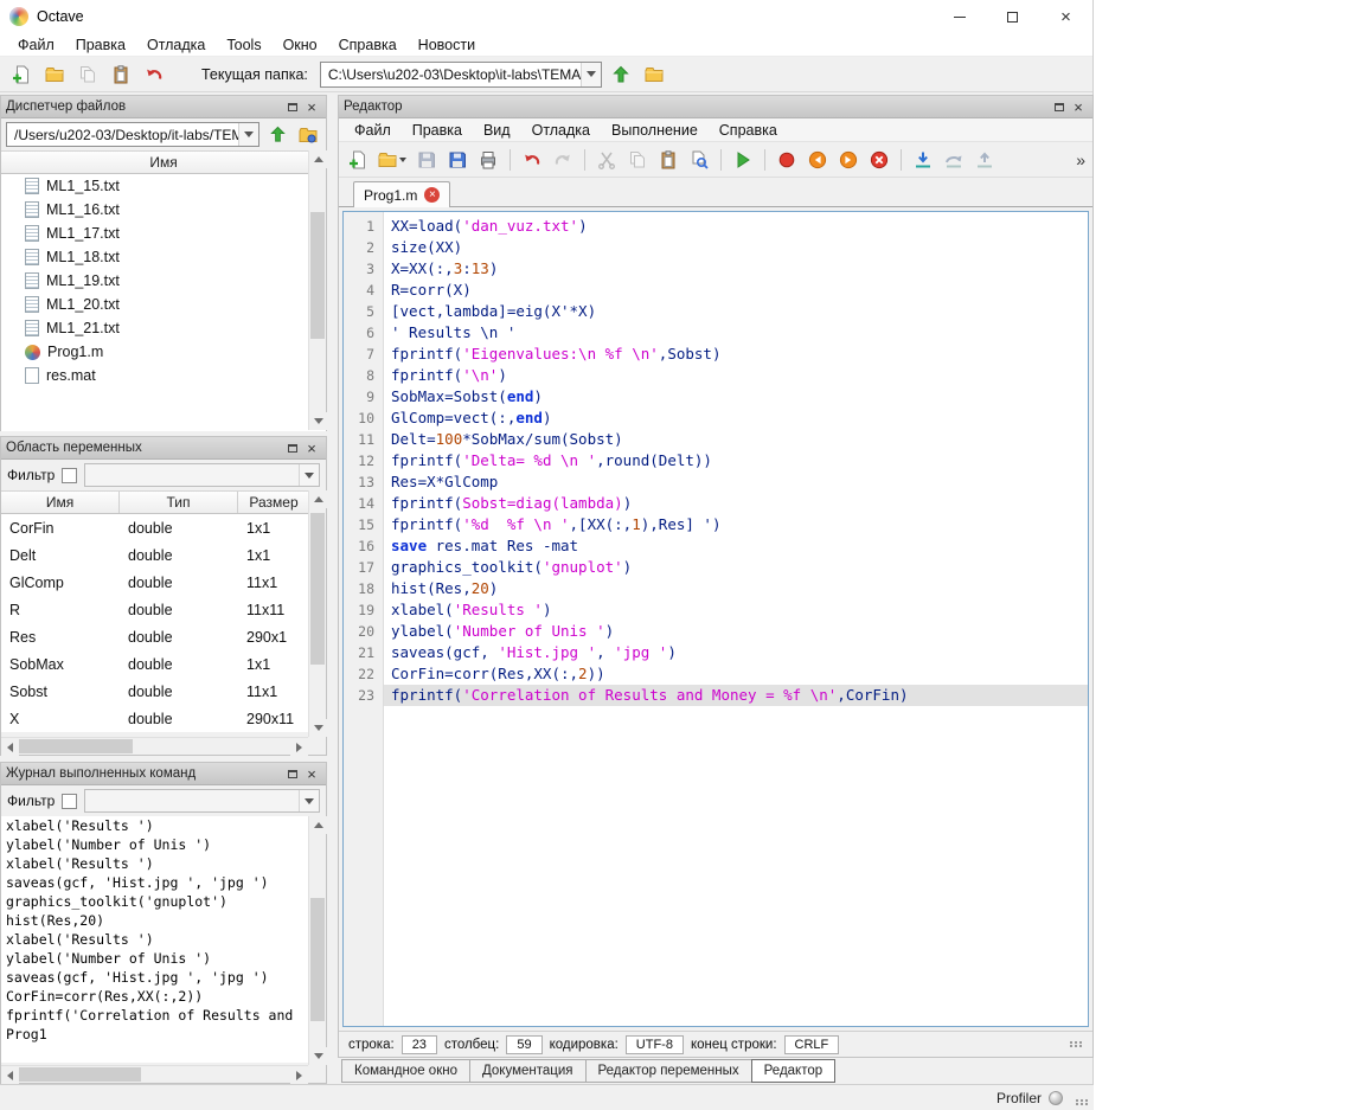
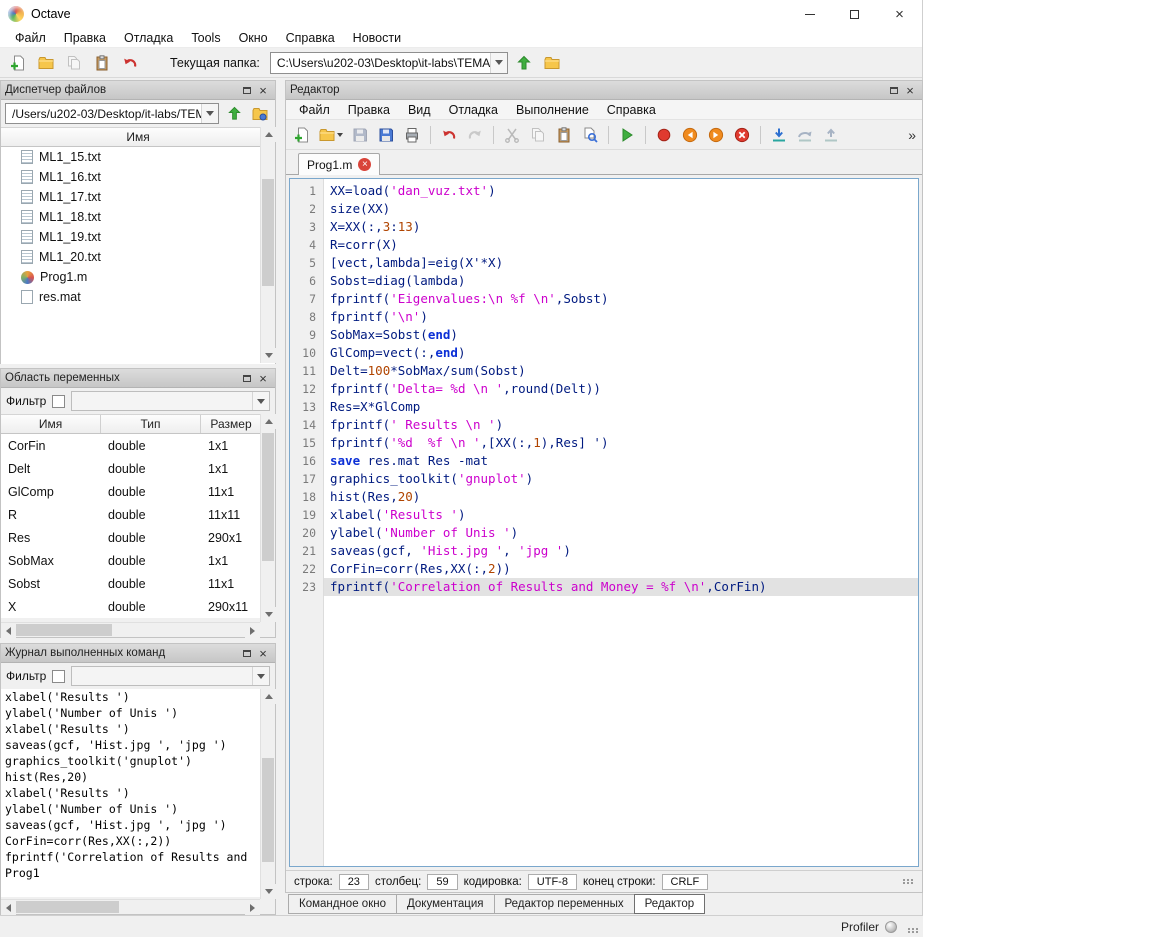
  Octave
  ×
  Файл
  Правка
  Отладка
  Tools
  Окно
  Справка
  Новости
  Текущая папка:
  C:\Users\u202-03\Desktop\it-labs\TEMA
  Диспетчер файлов
  ×
  /Users/u202-03/Desktop/it-labs/TE
  Имя
  ML1_15.txt
  ML1_16.txt
  ML1_17.txt
  ML1_18.txt
  ML1_19.txt
  ML1_20.txt
- ML1_21.txt
  Prog1.m
  res.mat
  Область переменных
  ×
  Фильтр
  Имя
  Тип
  Размер
  CorFin
  double
  1x1
  Delt
  double
  1x1
  GlComp
  double
  11x1
  R
  double
  11x11
  Res
  double
  290x1
  SobMax
  double
  1x1
  Sobst
  double
  11x1
  X
  double
  290x11
  Журнал выполненных команд
  ×
  Фильтр
  xlabel('Results ')
  ylabel('Number of Unis ')
  xlabel('Results ')
  saveas(gcf, 'Hist.jpg ', 'jpg ')
  graphics_toolkit('gnuplot')
  hist(Res,20)
  xlabel('Results ')
  ylabel('Number of Unis ')
  saveas(gcf, 'Hist.jpg ', 'jpg ')
  CorFin=corr(Res,XX(:,2))
  fprintf('Correlation of Results and
  Prog1
  Редактор
  ×
  Файл
  Правка
  Вид
  Отладка
  Выполнение
  Справка
  »
  Prog1.m
  ×
  1
  2
  3
  4
  5
  6
  7
  8
  9
  10
  11
  12
  13
  14
  15
  16
  17
  18
  19
  20
  21
  22
  23
  XX=load('dan_vuz.txt')
  size(XX)
  X=XX(:,3:13)
  R=corr(X)
  [vect,lambda]=eig(X'*X)
- ' Results \n '
+ Sobst=diag(lambda)
  fprintf('Eigenvalues:\n %f \n',Sobst)
  fprintf('\n')
  SobMax=Sobst(end)
  GlComp=vect(:,end)
  Delt=100*SobMax/sum(Sobst)
  fprintf('Delta= %d \n ',round(Delt))
  Res=X*GlComp
- fprintf(Sobst=diag(lambda))
+ fprintf(' Results \n ')
  fprintf('%d %f \n ',[XX(:,1),Res] ')
  save res.mat Res -mat
  graphics_toolkit('gnuplot')
  hist(Res,20)
  xlabel('Results ')
  ylabel('Number of Unis ')
  saveas(gcf, 'Hist.jpg ', 'jpg ')
  CorFin=corr(Res,XX(:,2))
  fprintf('Correlation of Results and Money = %f \n',CorFin)
  строка:
  23
  столбец:
  59
  кодировка:
  UTF-8
  конец строки:
  CRLF
  Командное окно
  Документация
  Редактор переменных
  Редактор
  Profiler
